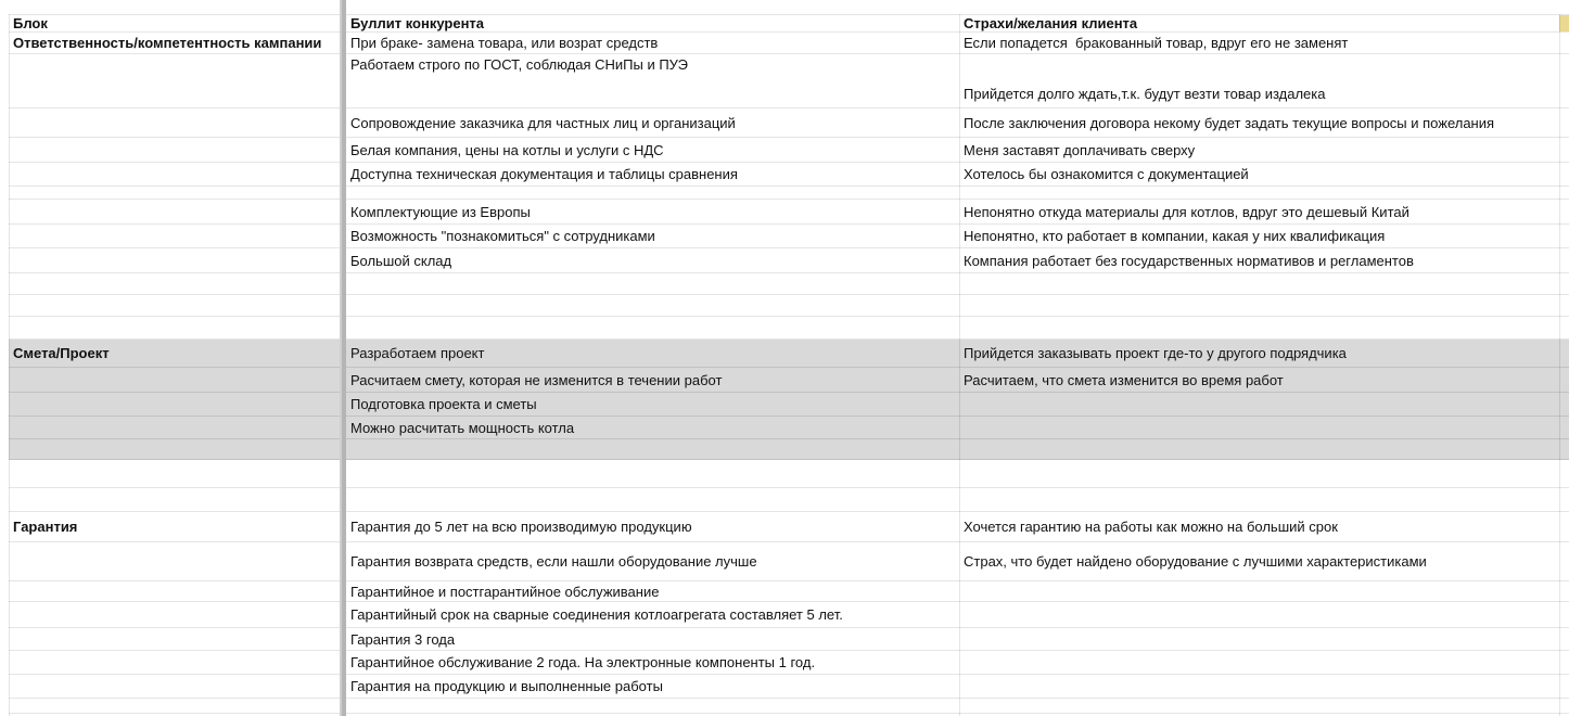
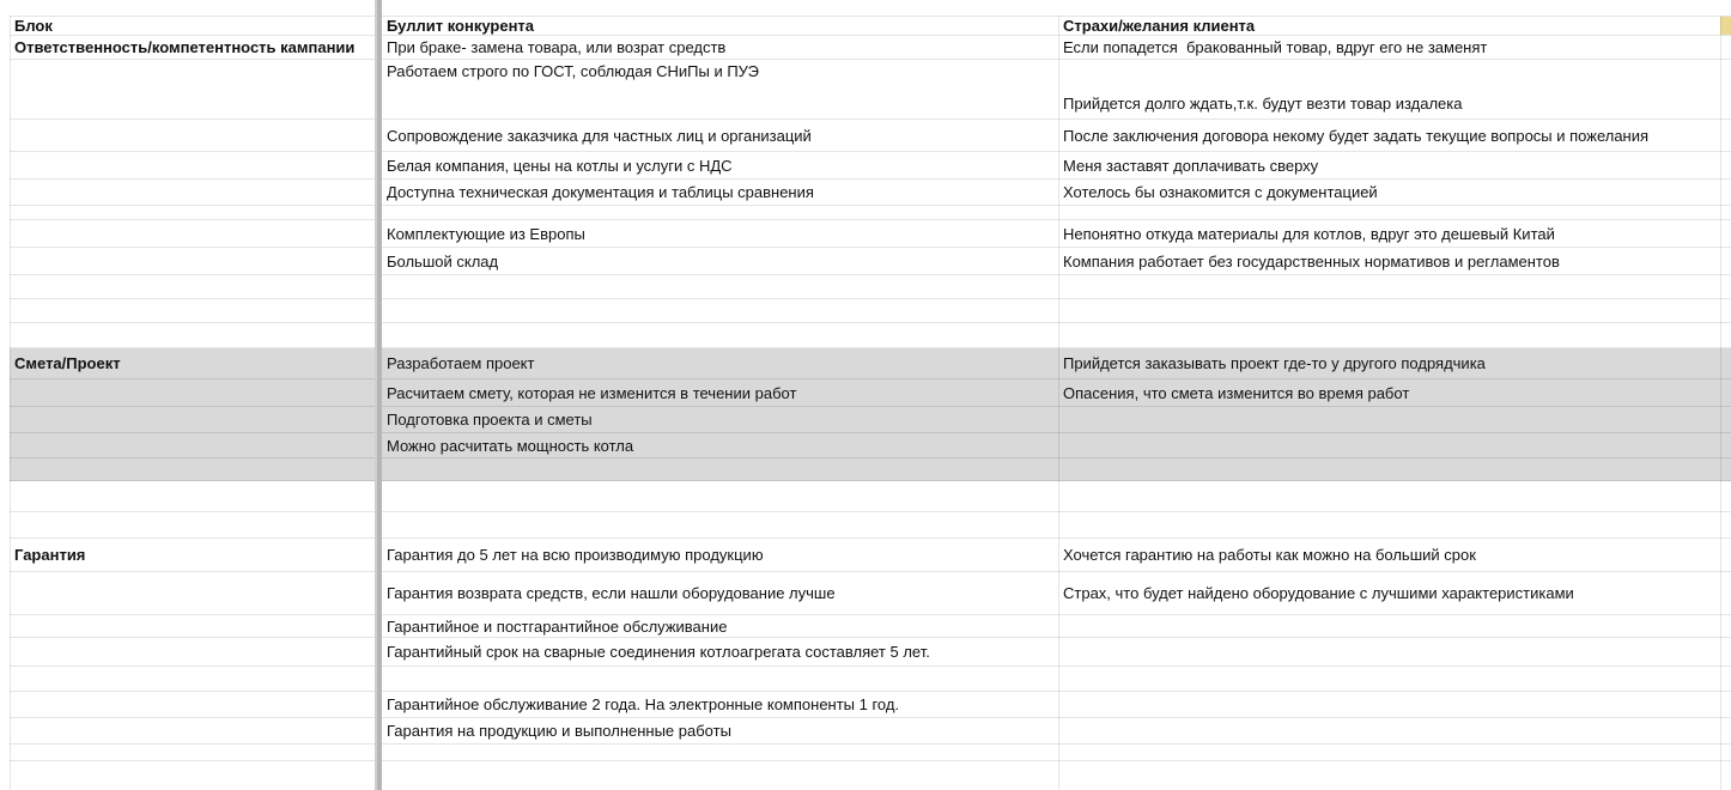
  Блок
  Буллит конкурента
  Страхи/желания клиента
  Ответственность/компетентность кампании
  При браке- замена товара, или возрат средств
  Если попадется бракованный товар, вдруг его не заменят
  Работаем строго по ГОСТ, соблюдая СНиПы и ПУЭ
  Прийдется долго ждать,т.к. будут везти товар издалека
  Сопровождение заказчика для частных лиц и организаций
  После заключения договора некому будет задать текущие вопросы и пожелания
  Белая компания, цены на котлы и услуги с НДС
  Меня заставят доплачивать сверху
  Доступна техническая документация и таблицы сравнения
  Хотелось бы ознакомится с документацией
  Комплектующие из Европы
  Непонятно откуда материалы для котлов, вдруг это дешевый Китай
- Возможность "познакомиться" с сотрудниками
- Непонятно, кто работает в компании, какая у них квалификация
  Большой склад
  Компания работает без государственных нормативов и регламентов
  Смета/Проект
  Разработаем проект
  Прийдется заказывать проект где-то у другого подрядчика
  Расчитаем смету, которая не изменится в течении работ
- Расчитаем, что смета изменится во время работ
+ Опасения, что смета изменится во время работ
  Подготовка проекта и сметы
  Можно расчитать мощность котла
  Гарантия
  Гарантия до 5 лет на всю производимую продукцию
  Хочется гарантию на работы как можно на больший срок
  Гарантия возврата средств, если нашли оборудование лучше
  Страх, что будет найдено оборудование с лучшими характеристиками
  Гарантийное и постгарантийное обслуживание
  Гарантийный срок на сварные соединения котлоагрегата составляет 5 лет.
- Гарантия 3 года
  Гарантийное обслуживание 2 года. На электронные компоненты 1 год.
  Гарантия на продукцию и выполненные работы
